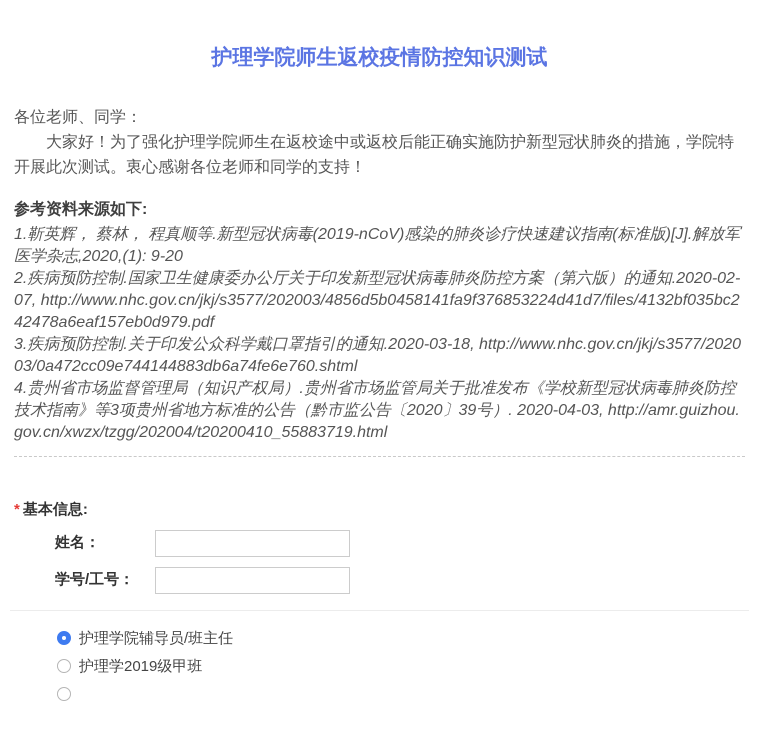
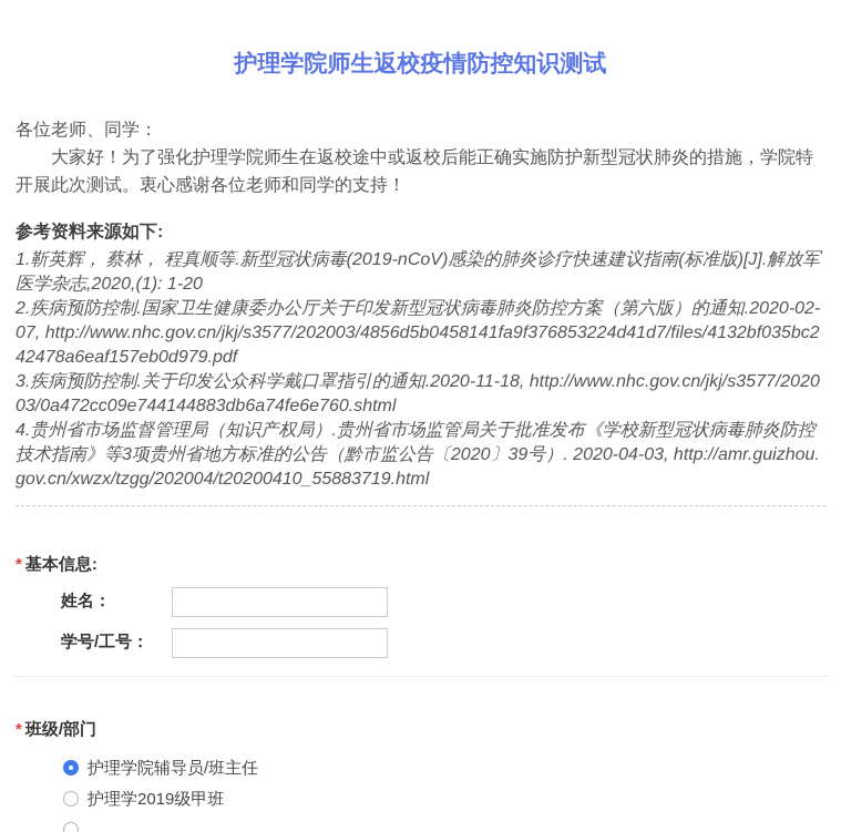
  护理学院师生返校疫情防控知识测试
  各位老师、同学：
  大家好！为了强化护理学院师生在返校途中或返校后能正确实施防护新型冠状肺炎的措施，学院特开展此次测试。衷心感谢各位老师和同学的支持！
  参考资料来源如下:
- 1.靳英辉， 蔡林， 程真顺等.新型冠状病毒(2019-nCoV)感染的肺炎诊疗快速建议指南(标准版)[J].解放军医学杂志,2020,(1): 9-20
+ 1.靳英辉， 蔡林， 程真顺等.新型冠状病毒(2019-nCoV)感染的肺炎诊疗快速建议指南(标准版)[J].解放军医学杂志,2020,(1): 1-20
  2.疾病预防控制.国家卫生健康委办公厅关于印发新型冠状病毒肺炎防控方案（第六版）的通知.2020-02-07, http://www.nhc.gov.cn/jkj/s3577/202003/4856d5b0458141fa9f376853224d41d7/files/4132bf035bc242478a6eaf157eb0d979.pdf
- 3.疾病预防控制.关于印发公众科学戴口罩指引的通知.2020-03-18, http://www.nhc.gov.cn/jkj/s3577/202003/0a472cc09e744144883db6a74fe6e760.shtml
+ 3.疾病预防控制.关于印发公众科学戴口罩指引的通知.2020-11-18, http://www.nhc.gov.cn/jkj/s3577/202003/0a472cc09e744144883db6a74fe6e760.shtml
  4.贵州省市场监督管理局（知识产权局）.贵州省市场监管局关于批准发布《学校新型冠状病毒肺炎防控技术指南》等3项贵州省地方标准的公告（黔市监公告〔2020〕39号）. 2020-04-03, http://amr.guizhou.gov.cn/xwzx/tzgg/202004/t20200410_55883719.html
  * 基本信息:
  姓名：
  学号/工号：
+ * 班级/部门
  护理学院辅导员/班主任
  护理学2019级甲班
